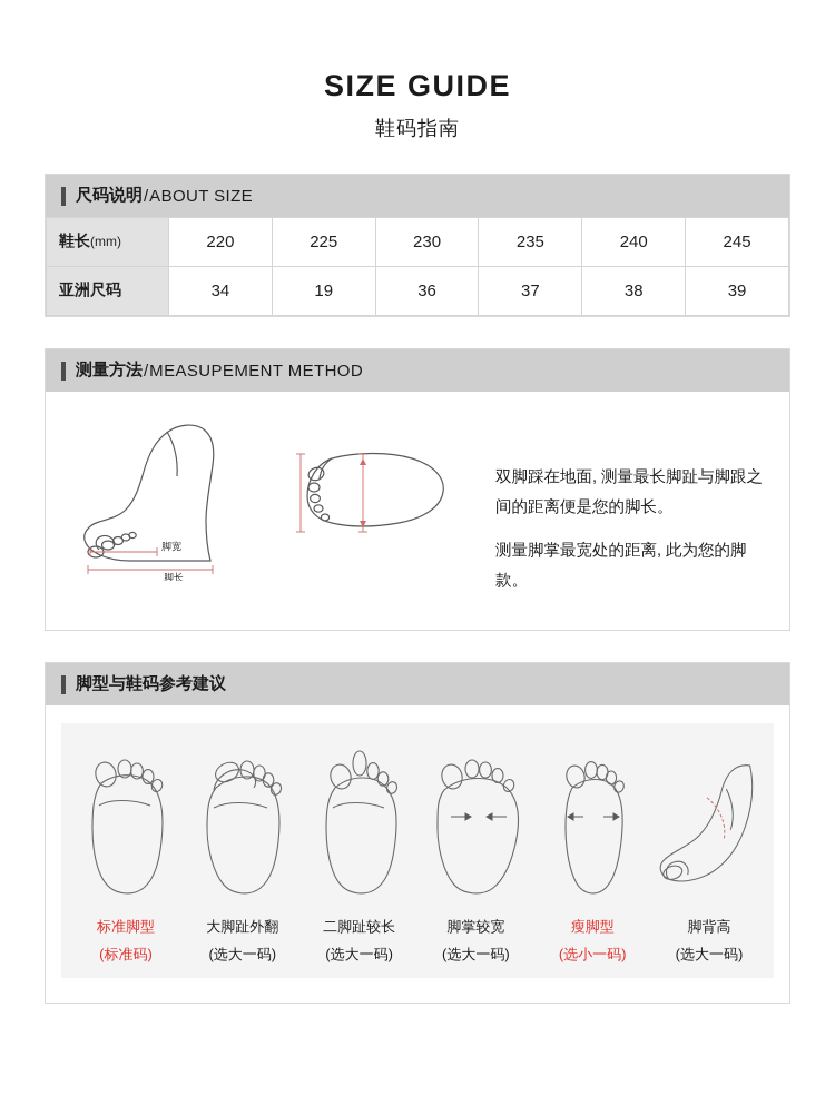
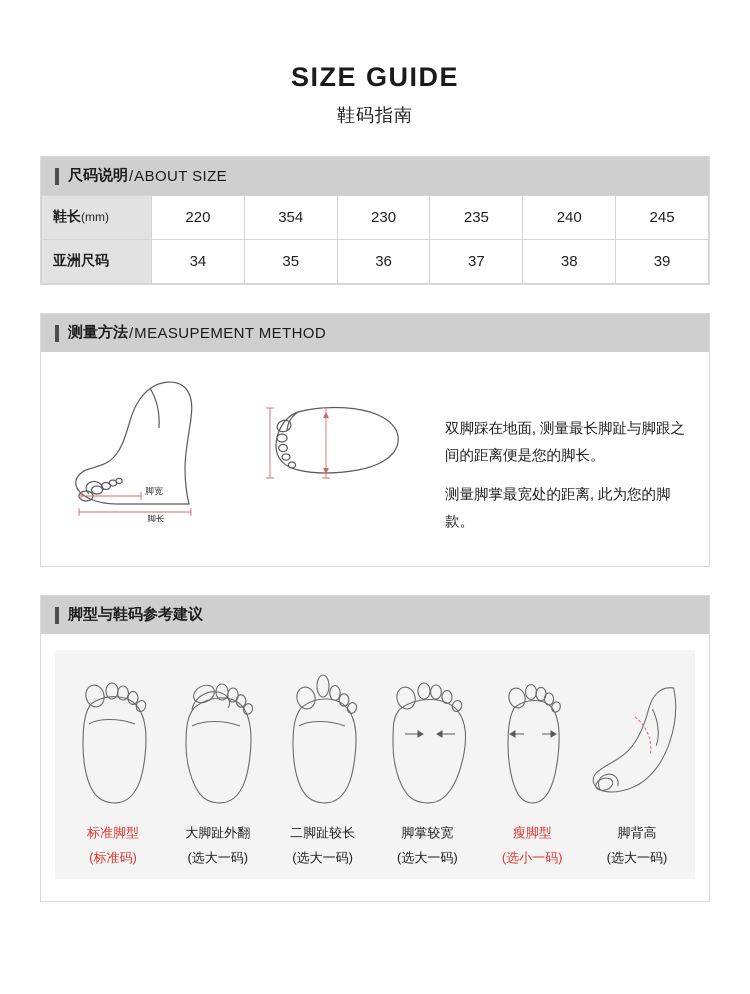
  SIZE GUIDE
  鞋码指南
  尺码说明
  /
  ABOUT SIZE
- 鞋长(mm)	220	225	230	235	240	245
+ 鞋长(mm)	220	354	230	235	240	245
- 亚洲尺码	34	19	36	37	38	39
+ 亚洲尺码	34	35	36	37	38	39
  测量方法
  /
  MEASUPEMENT METHOD
  脚宽
  脚长
  双脚踩在地面, 测量最长脚趾与脚跟之间的距离便是您的脚长。
  测量脚掌最宽处的距离, 此为您的脚款。
  脚型与鞋码参考建议
  标准脚型
  (标准码)
  大脚趾外翻
  (选大一码)
  二脚趾较长
  (选大一码)
  脚掌较宽
  (选大一码)
  瘦脚型
  (选小一码)
  脚背高
  (选大一码)
